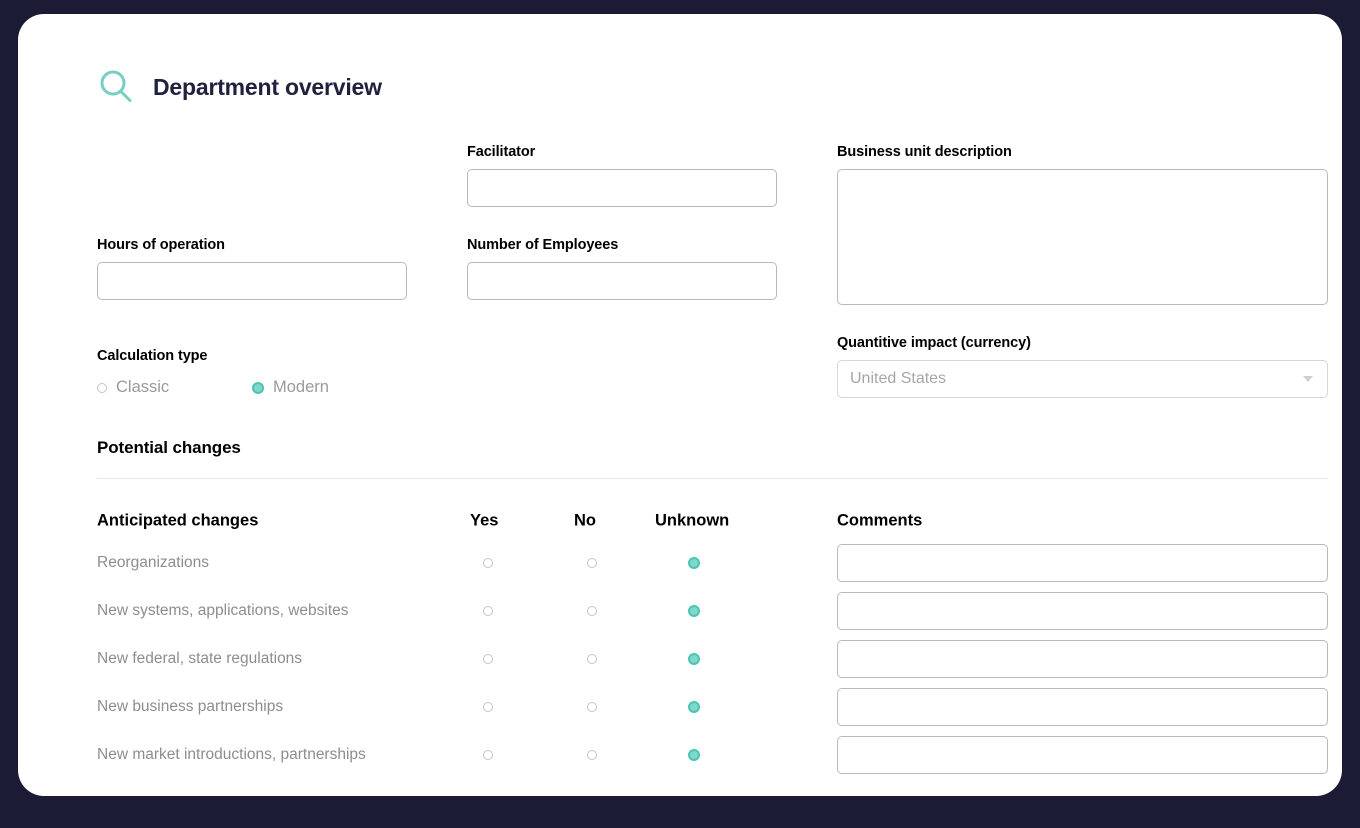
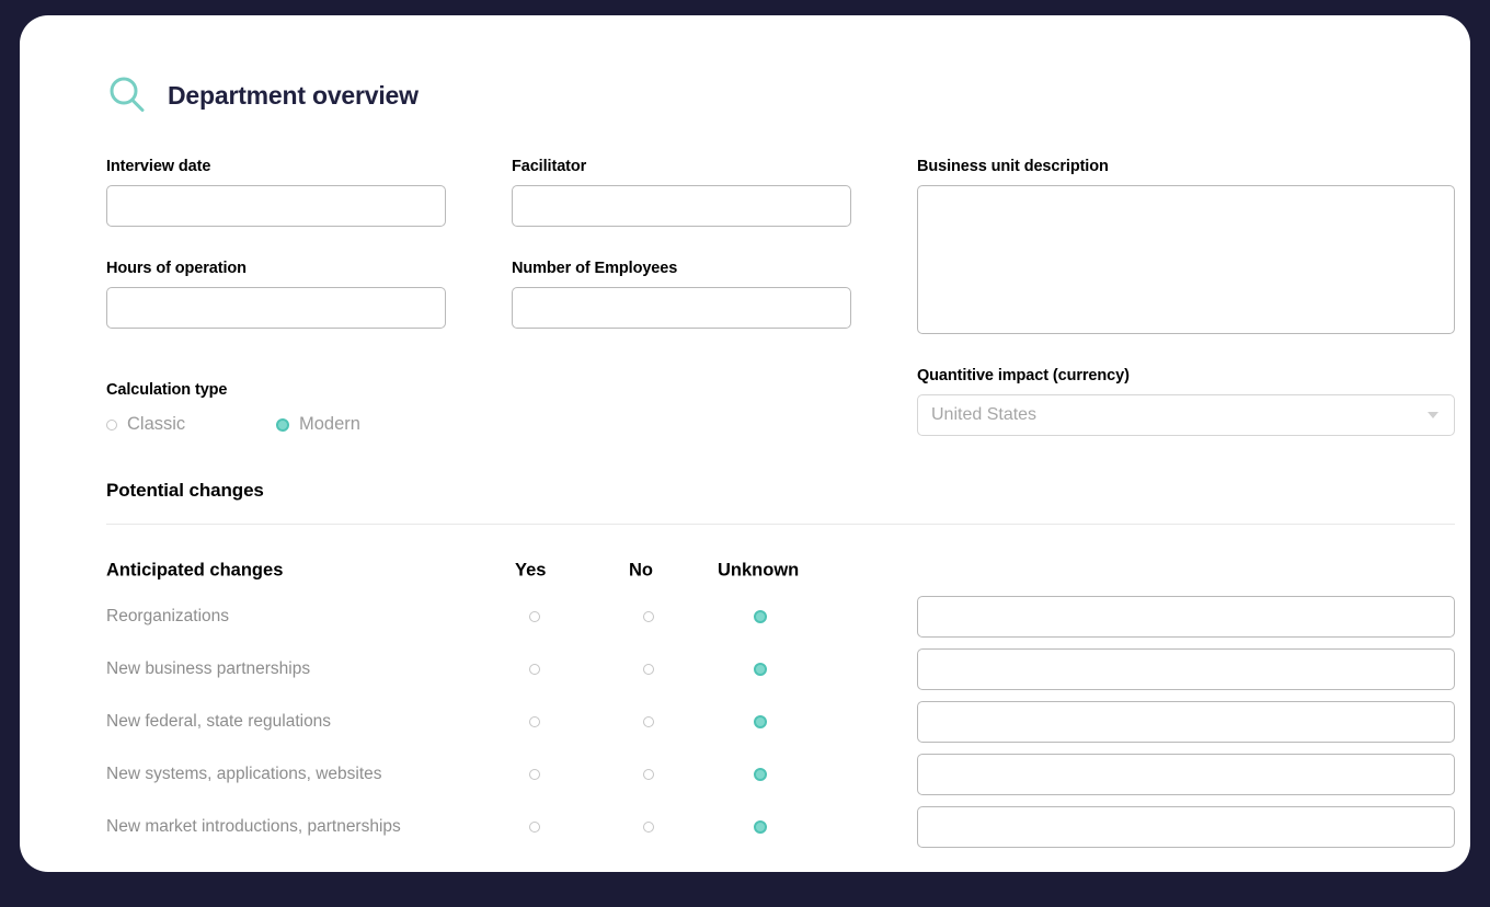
  Department overview
+ Interview date
  Hours of operation
  Facilitator
  Number of Employees
  Business unit description
  Calculation type
  Classic
  Modern
  Quantitive impact (currency)
  United States
  Potential changes
  Anticipated changes
  Yes
  No
  Unknown
- Comments
  Reorganizations
- New systems, applications, websites
+ New business partnerships
  New federal, state regulations
- New business partnerships
+ New systems, applications, websites
  New market introductions, partnerships
